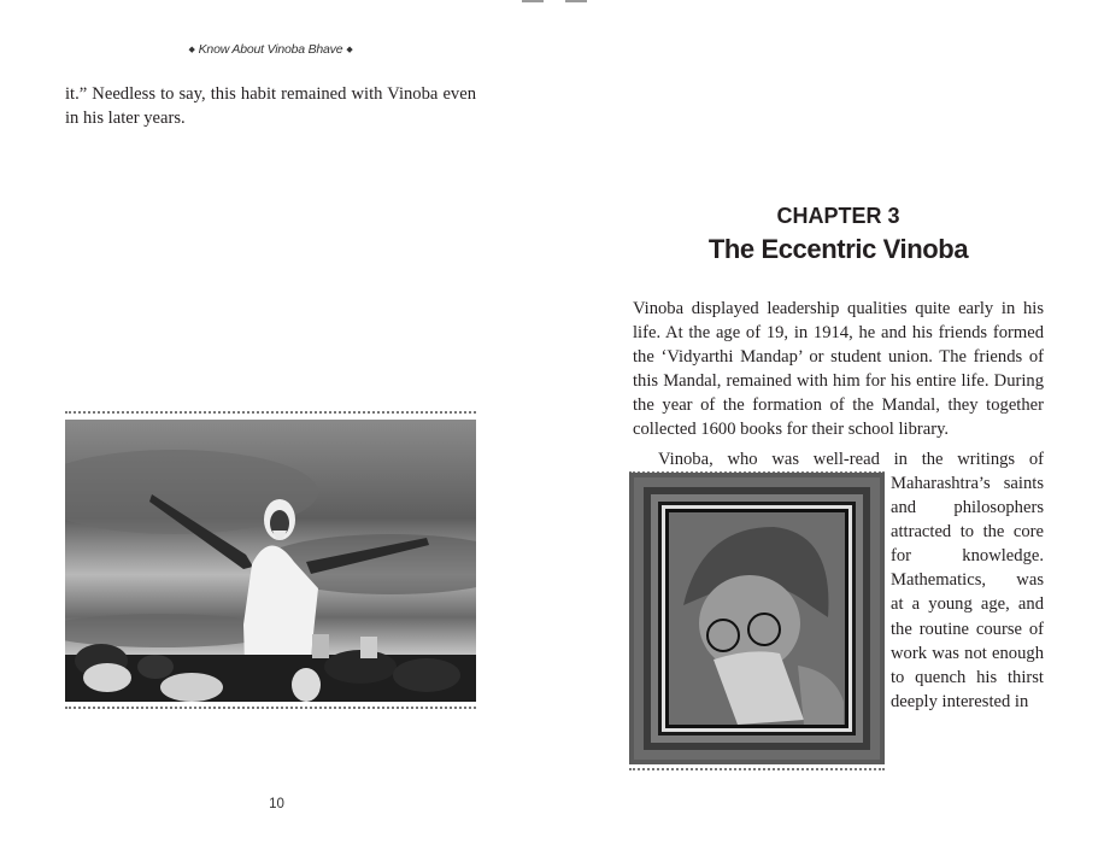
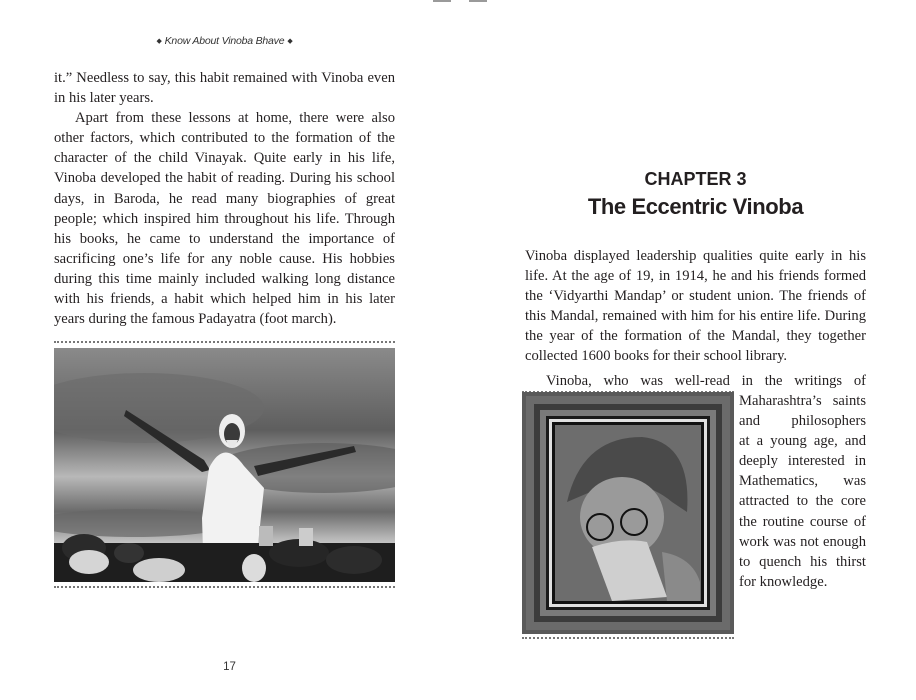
  Know About Vinoba Bhave
  it.” Needless to say, this habit remained with Vinoba even in his later years.
+ Apart from these lessons at home, there were also other factors, which contributed to the formation of the character of the child Vinayak. Quite early in his life, Vinoba developed the habit of reading. During his school days, in Baroda, he read many biographies of great people; which inspired him throughout his life. Through his books, he came to understand the importance of sacrificing one’s life for any noble cause. His hobbies during this time mainly included walking long distance with his friends, a habit which helped him in his later years during the famous Padayatra (foot march).
- 10
+ 17
  CHAPTER 3
  The Eccentric Vinoba
  Vinoba displayed leadership qualities quite early in his life. At the age of 19, in 1914, he and his friends formed the ‘Vidyarthi Mandap’ or student union. The friends of this Mandal, remained with him for his entire life. During the year of the formation of the Mandal, they together collected 1600 books for their school library.
  Vinoba, who was well-read in the writings of
  Maharashtra’s saints
  and philosophers
- attracted to the core
+ at a young age, and
- for knowledge.
+ deeply interested in
  Mathematics, was
- at a young age, and
+ attracted to the core
  the routine course of
  work was not enough
  to quench his thirst
- deeply interested in
+ for knowledge.
